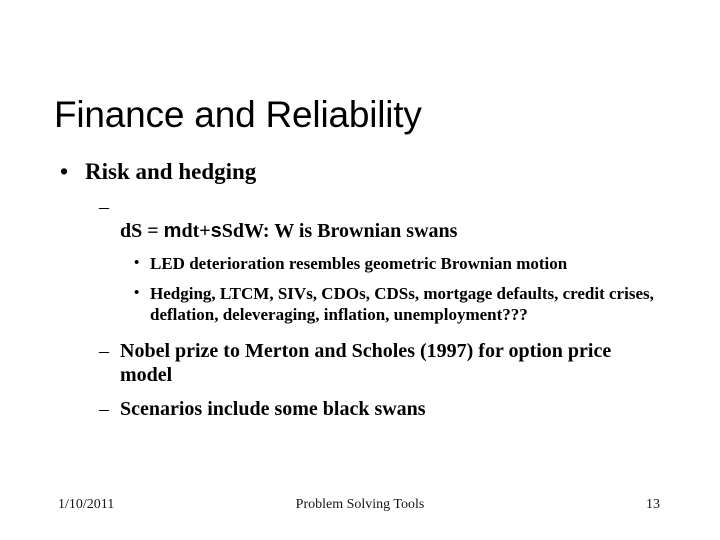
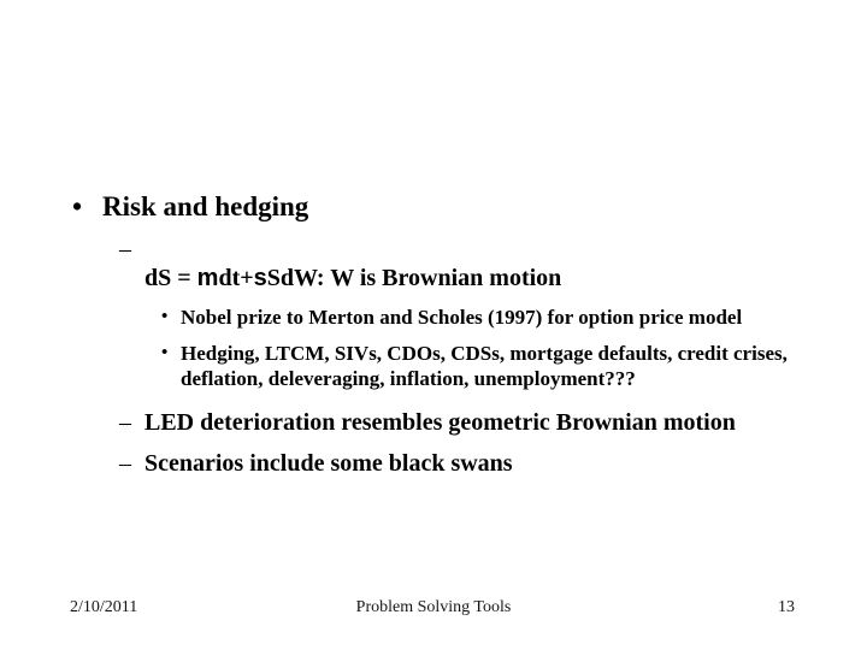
- Finance and Reliability
  •
  Risk and hedging
  –
- dS = mdt+sSdW: W is Brownian swans
+ dS = mdt+sSdW: W is Brownian motion
  •
- LED deterioration resembles geometric Brownian motion
+ Nobel prize to Merton and Scholes (1997) for option price model
  •
  Hedging, LTCM, SIVs, CDOs, CDSs, mortgage defaults, credit crises, deflation, deleveraging, inflation, unemployment???
  –
- Nobel prize to Merton and Scholes (1997) for option price model
+ LED deterioration resembles geometric Brownian motion
  –
  Scenarios include some black swans
- 1/10/2011
+ 2/10/2011
  Problem Solving Tools
  13
